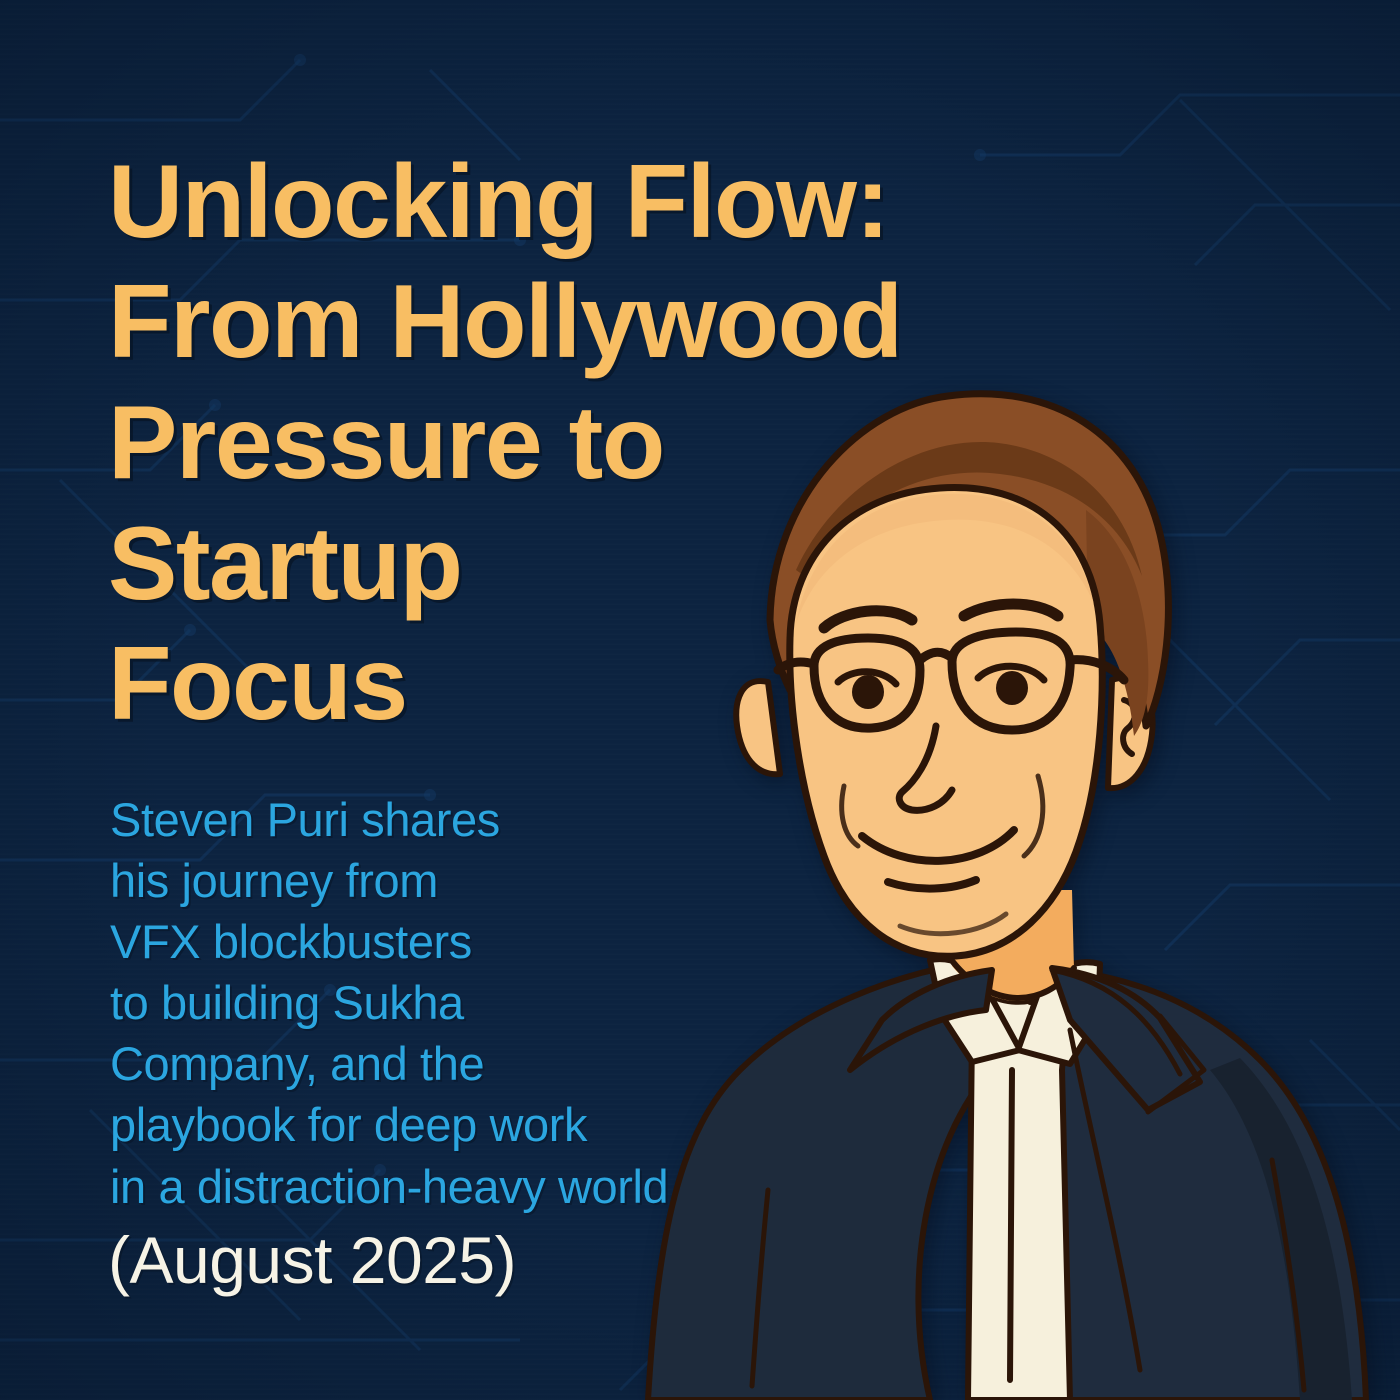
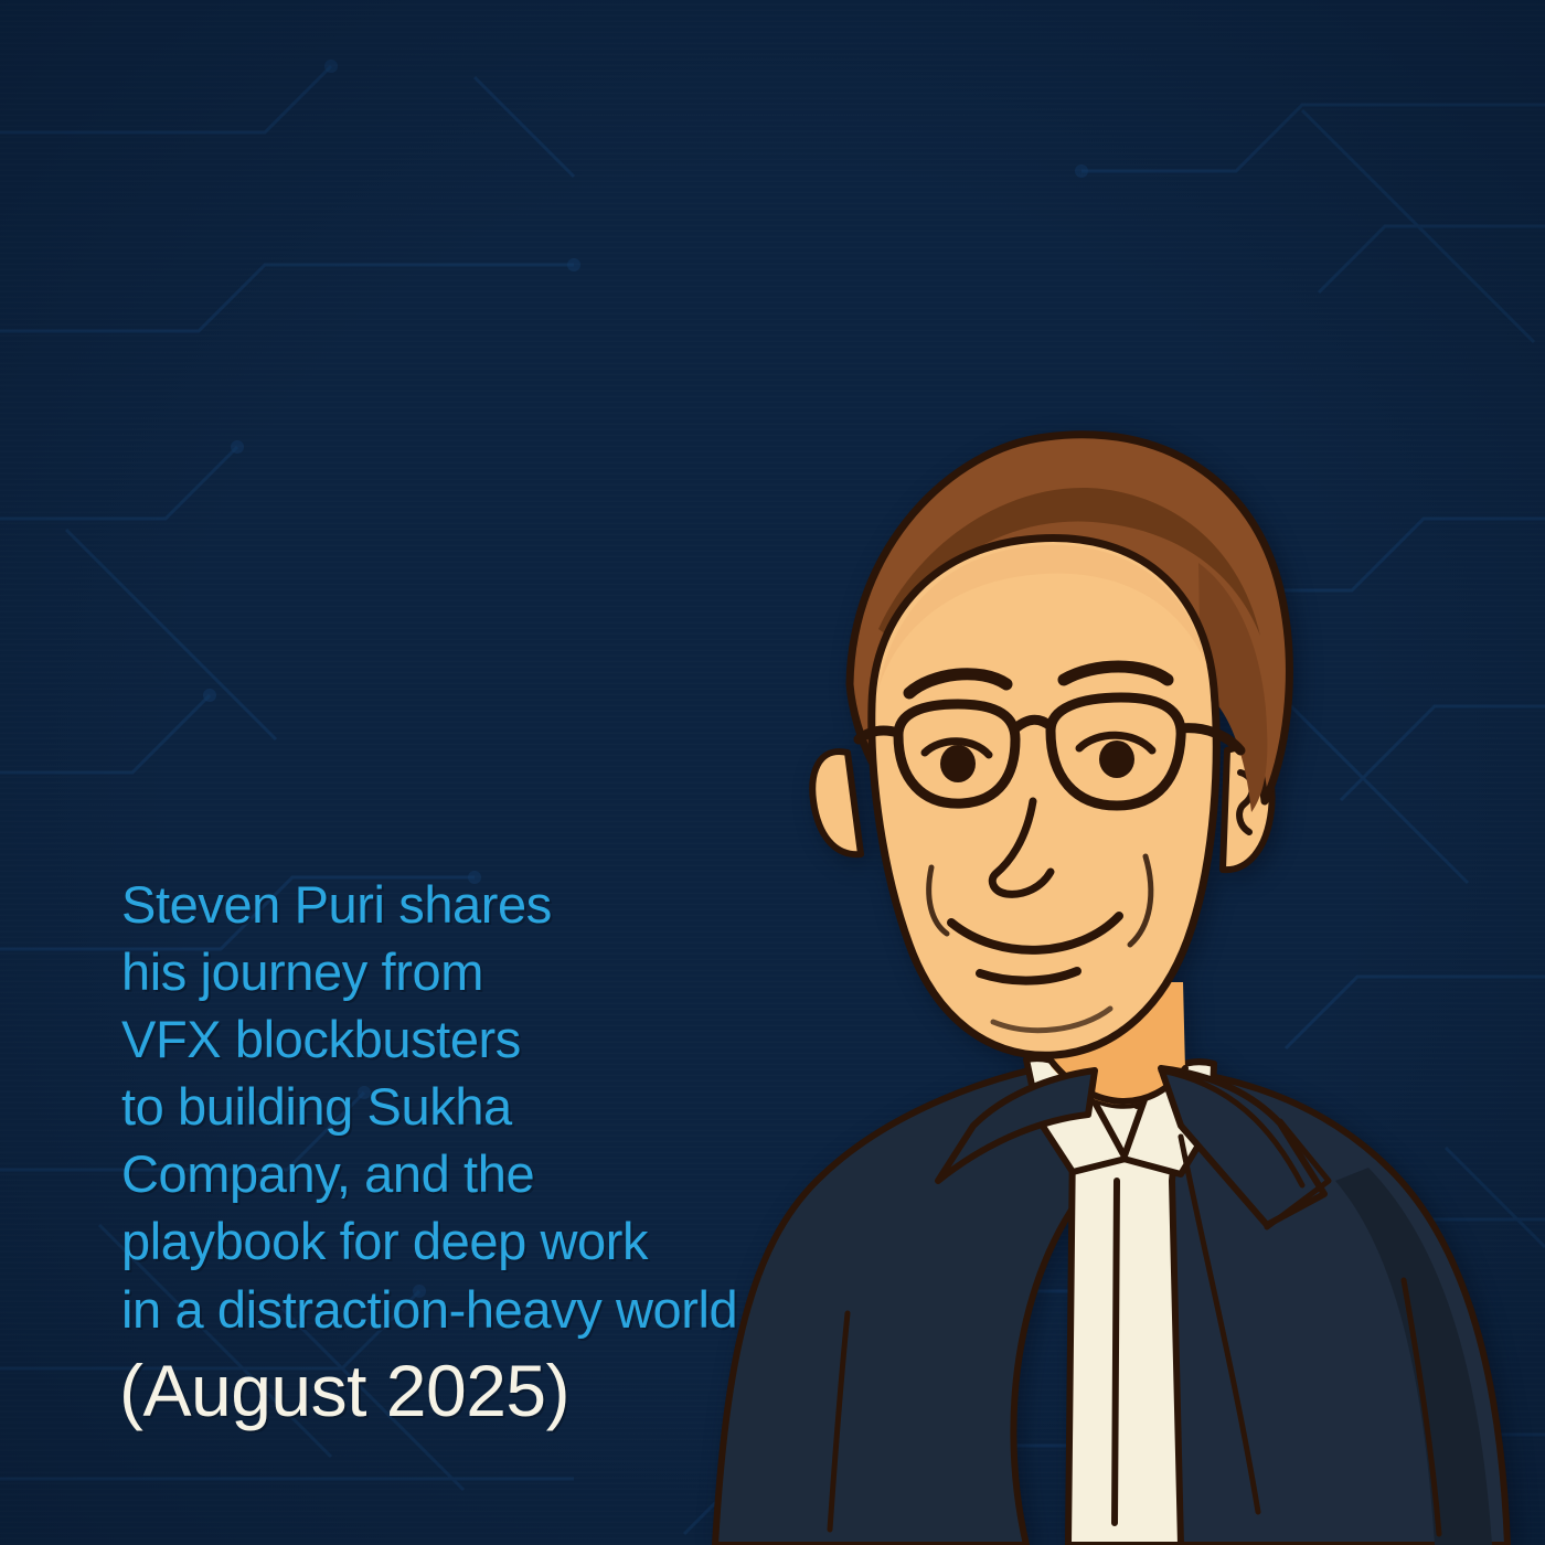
- Unlocking Flow:
- From Hollywood
- Pressure to
- Startup
- Focus
  Steven Puri shares
  his journey from
  VFX blockbusters
  to building Sukha
  Company, and the
  playbook for deep work
  in a distraction-heavy world
  (August 2025)
